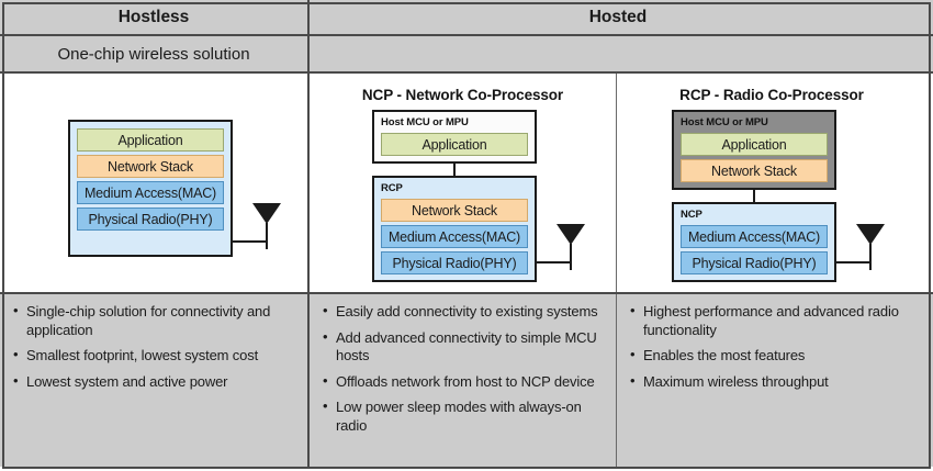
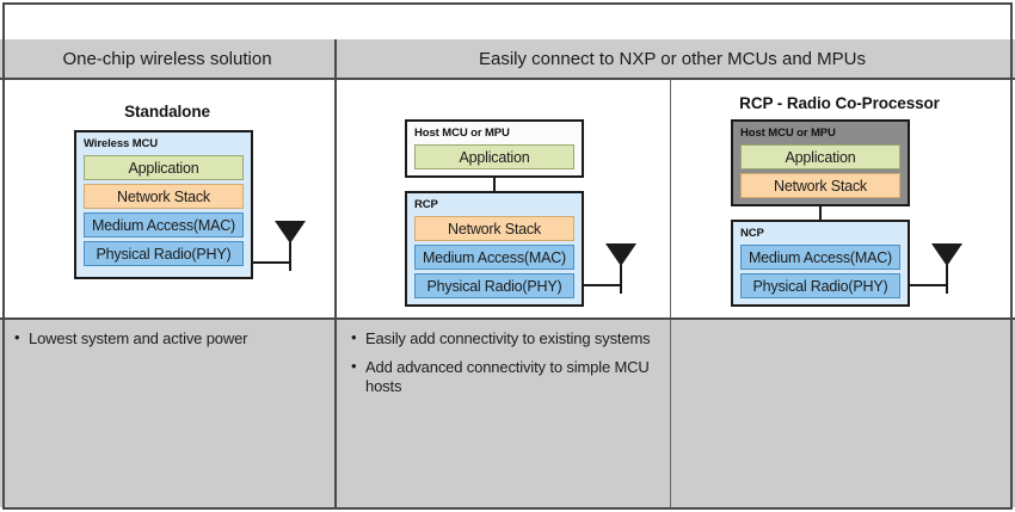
- Hostless
- Hosted
  One-chip wireless solution
+ Easily connect to NXP or other MCUs and MPUs
+ Standalone
+ Wireless MCU
  Application
  Network Stack
  Medium Access(MAC)
  Physical Radio(PHY)
- NCP - Network Co-Processor
  Host MCU or MPU
  Application
  RCP
  Network Stack
  Medium Access(MAC)
  Physical Radio(PHY)
  RCP - Radio Co-Processor
  Host MCU or MPU
  Application
  Network Stack
  NCP
  Medium Access(MAC)
  Physical Radio(PHY)
- Single-chip solution for connectivity and application
- Smallest footprint, lowest system cost
  Lowest system and active power
  Easily add connectivity to existing systems
  Add advanced connectivity to simple MCU hosts
- Offloads network from host to NCP device
- Low power sleep modes with always-on radio
- Highest performance and advanced radio functionality
- Enables the most features
- Maximum wireless throughput
